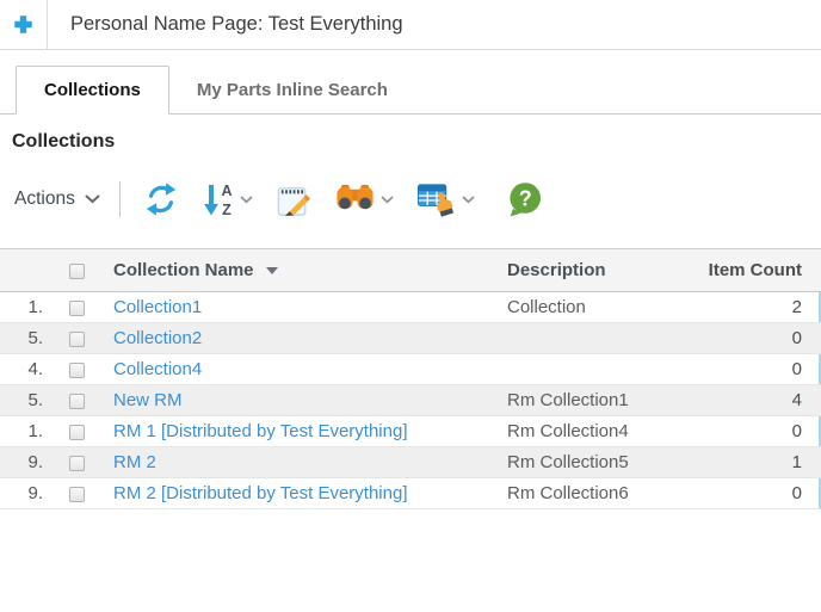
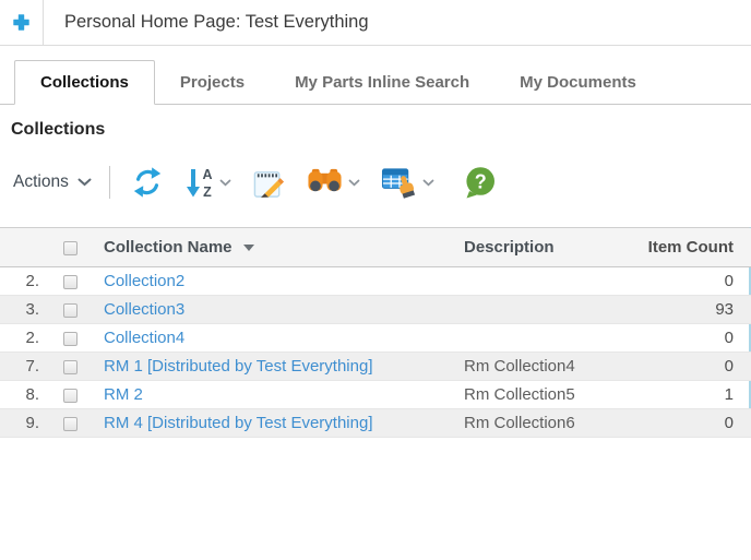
- Personal Name Page: Test Everything
+ Personal Home Page: Test Everything
  Collections
+ Projects
  My Parts Inline Search
+ My Documents
  Collections
  Actions
  A
  Z
  ?
  		Collection Name	Description	Item Count
- 1.		Collection1	Collection	2
- 5.		Collection2		0
+ 2.		Collection2		0
+ 3.		Collection3		93
- 4.		Collection4		0
+ 2.		Collection4		0
- 5.		New RM	Rm Collection1	4
- 1.		RM 1 [Distributed by Test Everything]	Rm Collection4	0
+ 7.		RM 1 [Distributed by Test Everything]	Rm Collection4	0
- 9.		RM 2	Rm Collection5	1
+ 8.		RM 2	Rm Collection5	1
- 9.		RM 2 [Distributed by Test Everything]	Rm Collection6	0
+ 9.		RM 4 [Distributed by Test Everything]	Rm Collection6	0
